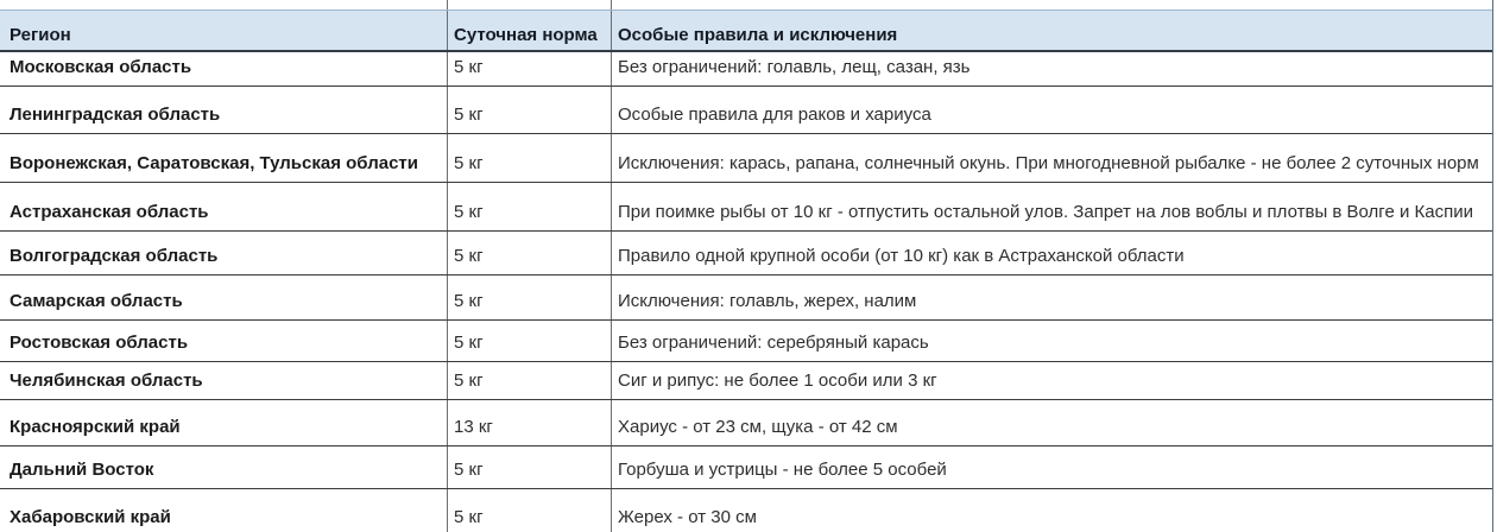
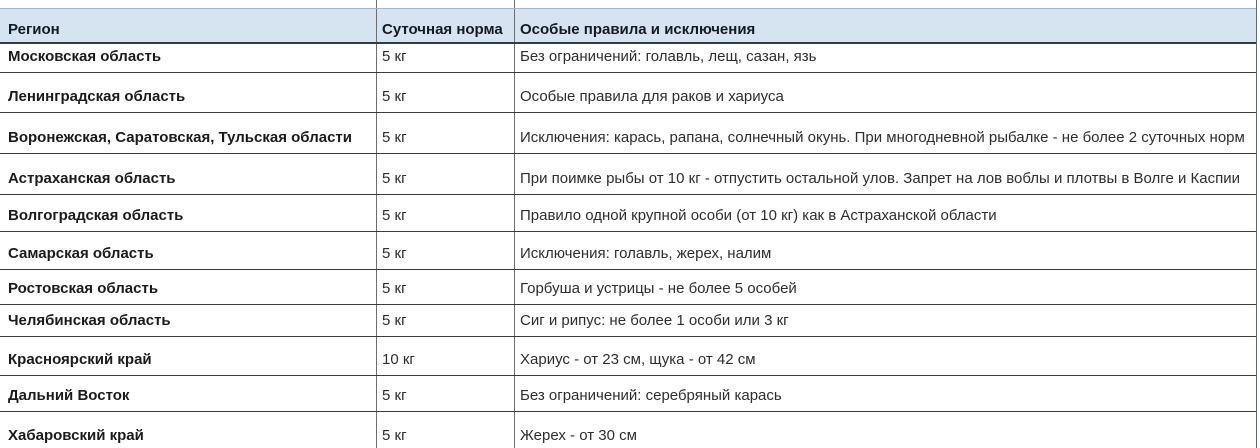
  Регион
  Суточная норма
  Особые правила и исключения
  Московская область
  5 кг
  Без ограничений: голавль, лещ, сазан, язь
  Ленинградская область
  5 кг
  Особые правила для раков и хариуса
  Воронежская, Саратовская, Тульская области
  5 кг
  Исключения: карась, рапана, солнечный окунь. При многодневной рыбалке - не более 2 суточных норм
  Астраханская область
  5 кг
  При поимке рыбы от 10 кг - отпустить остальной улов. Запрет на лов воблы и плотвы в Волге и Каспии
  Волгоградская область
  5 кг
  Правило одной крупной особи (от 10 кг) как в Астраханской области
  Самарская область
  5 кг
  Исключения: голавль, жерех, налим
  Ростовская область
  5 кг
- Без ограничений: серебряный карась
+ Горбуша и устрицы - не более 5 особей
  Челябинская область
  5 кг
  Сиг и рипус: не более 1 особи или 3 кг
  Красноярский край
- 13 кг
+ 10 кг
  Хариус - от 23 см, щука - от 42 см
  Дальний Восток
  5 кг
- Горбуша и устрицы - не более 5 особей
+ Без ограничений: серебряный карась
  Хабаровский край
  5 кг
  Жерех - от 30 см
